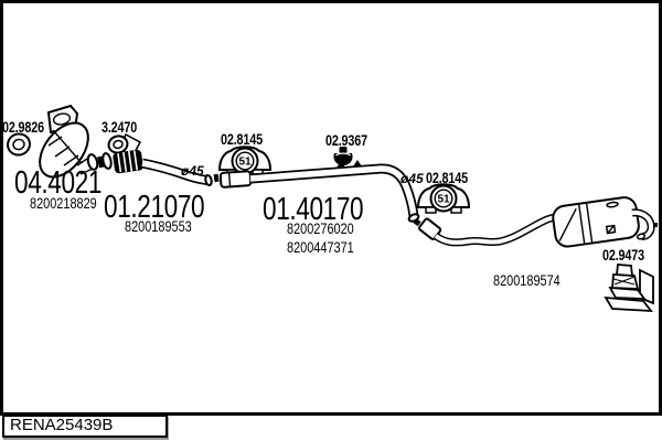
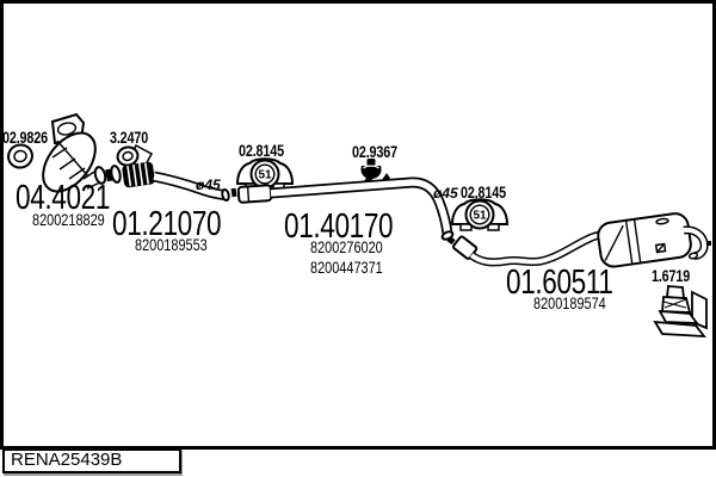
  51
  51
  02.9826
  04.4021
  8200218829
  3.2470
  01.21070
  8200189553
  ø45
  02.8145
  02.9367
  01.40170
  8200276020
  8200447371
  ø45
  02.8145
+ 01.60511
  8200189574
- 02.9473
+ 1.6719
  RENA25439B
